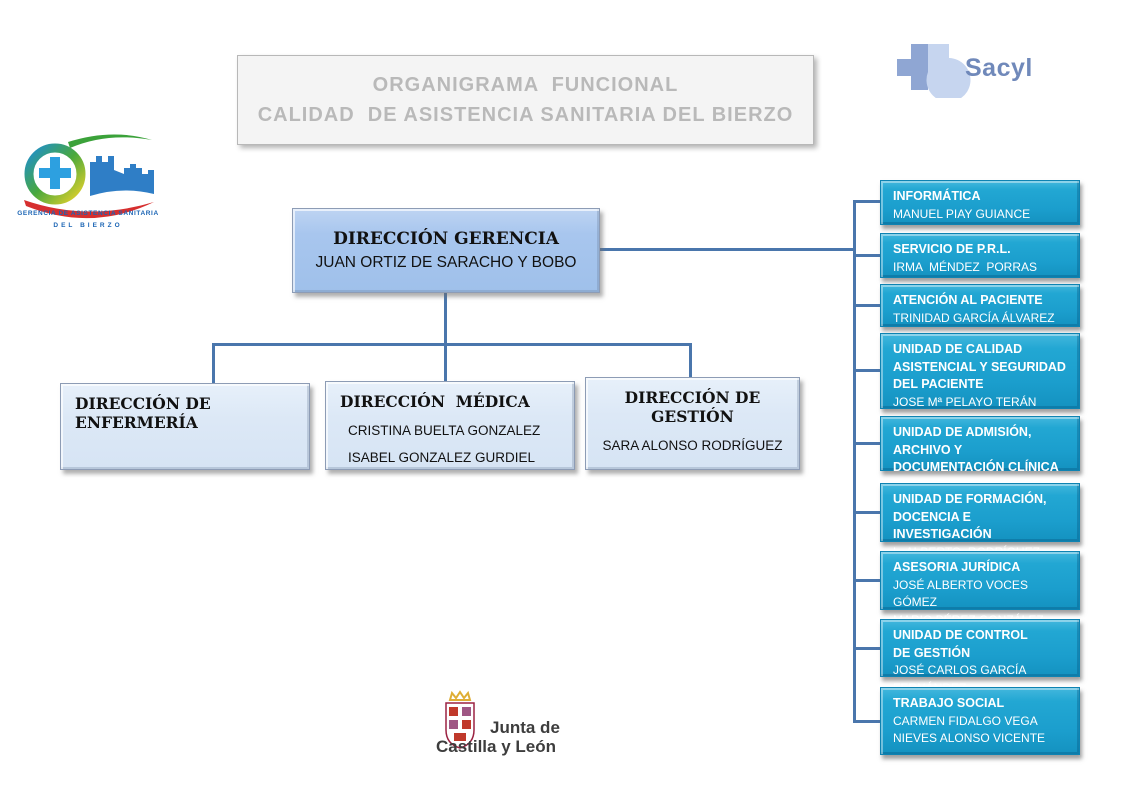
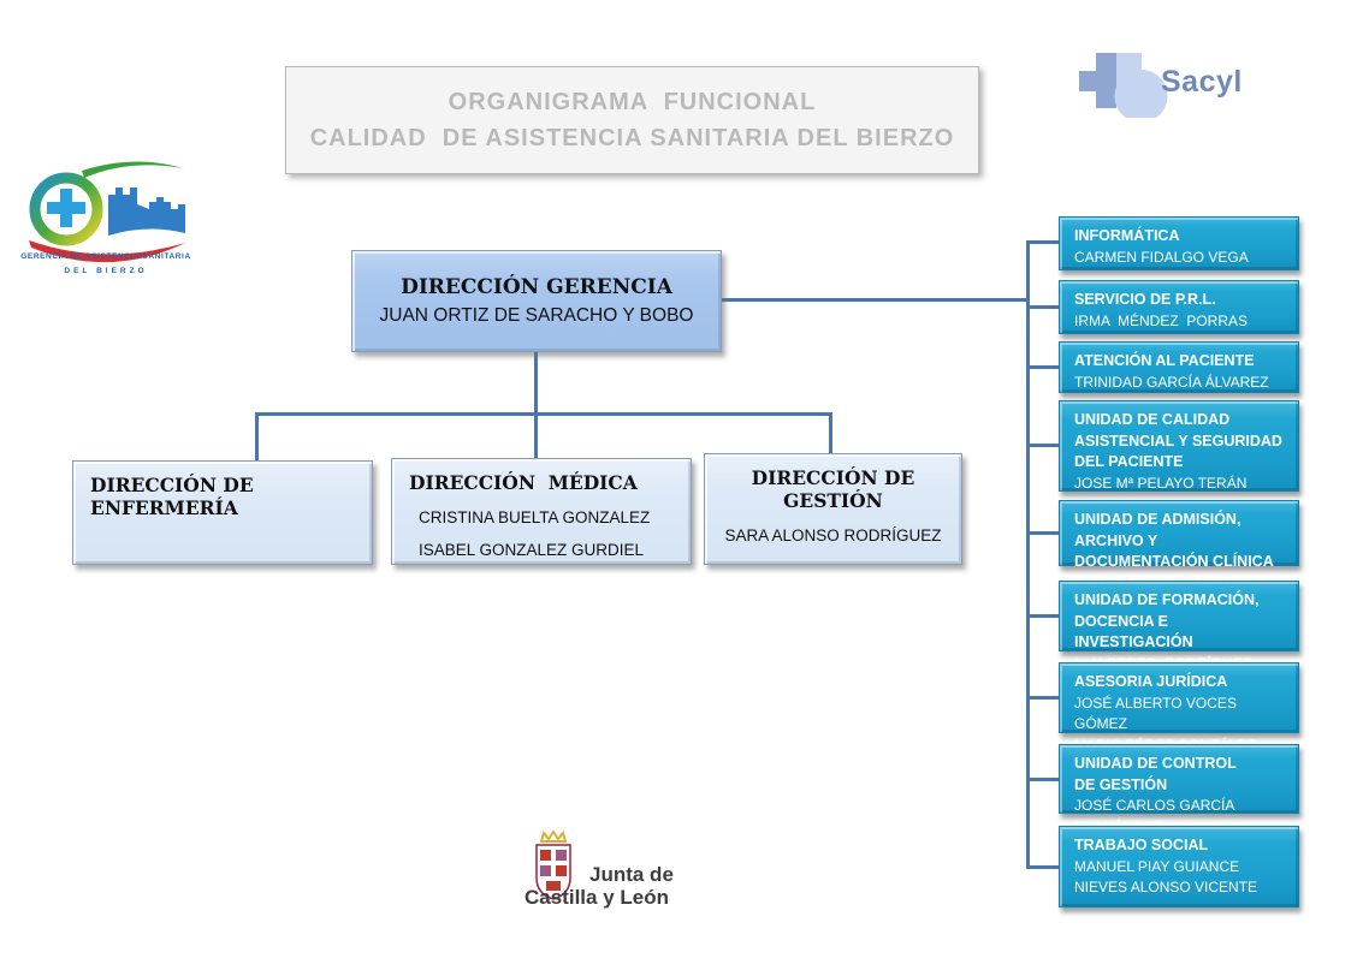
  ORGANIGRAMA FUNCIONAL
  CALIDAD DE ASISTENCIA SANITARIA DEL BIERZO
  Sacyl
  DIRECCIÓN GERENCIA
  JUAN ORTIZ DE SARACHO Y BOBO
  DIRECCIÓN DE ENFERMERÍA
  DIRECCIÓN MÉDICA
  CRISTINA BUELTA GONZALEZ
  ISABEL GONZALEZ GURDIEL
  DIRECCIÓN DE GESTIÓN
  SARA ALONSO RODRÍGUEZ
  INFORMÁTICA
- MANUEL PIAY GUIANCE
+ CARMEN FIDALGO VEGA
  SERVICIO DE P.R.L.
  IRMA MÉNDEZ PORRAS
  ATENCIÓN AL PACIENTE
  TRINIDAD GARCÍA ÁLVAREZ
  UNIDAD DE CALIDAD
  ASISTENCIAL Y SEGURIDAD
  DEL PACIENTE
  JOSE Mª PELAYO TERÁN
  UNIDAD DE ADMISIÓN, ARCHIVO Y
  DOCUMENTACIÓN CLÍNICA
  UNIDAD DE FORMACIÓN,
  DOCENCIA E INVESTIGACIÓN
  ASESORIA JURÍDICA
  JOSÉ ALBERTO VOCES GÓMEZ
  UNIDAD DE CONTROL
  DE GESTIÓN
  TRABAJO SOCIAL
- CARMEN FIDALGO VEGA
+ MANUEL PIAY GUIANCE
  NIEVES ALONSO VICENTE
  Junta de
  Castilla y León
